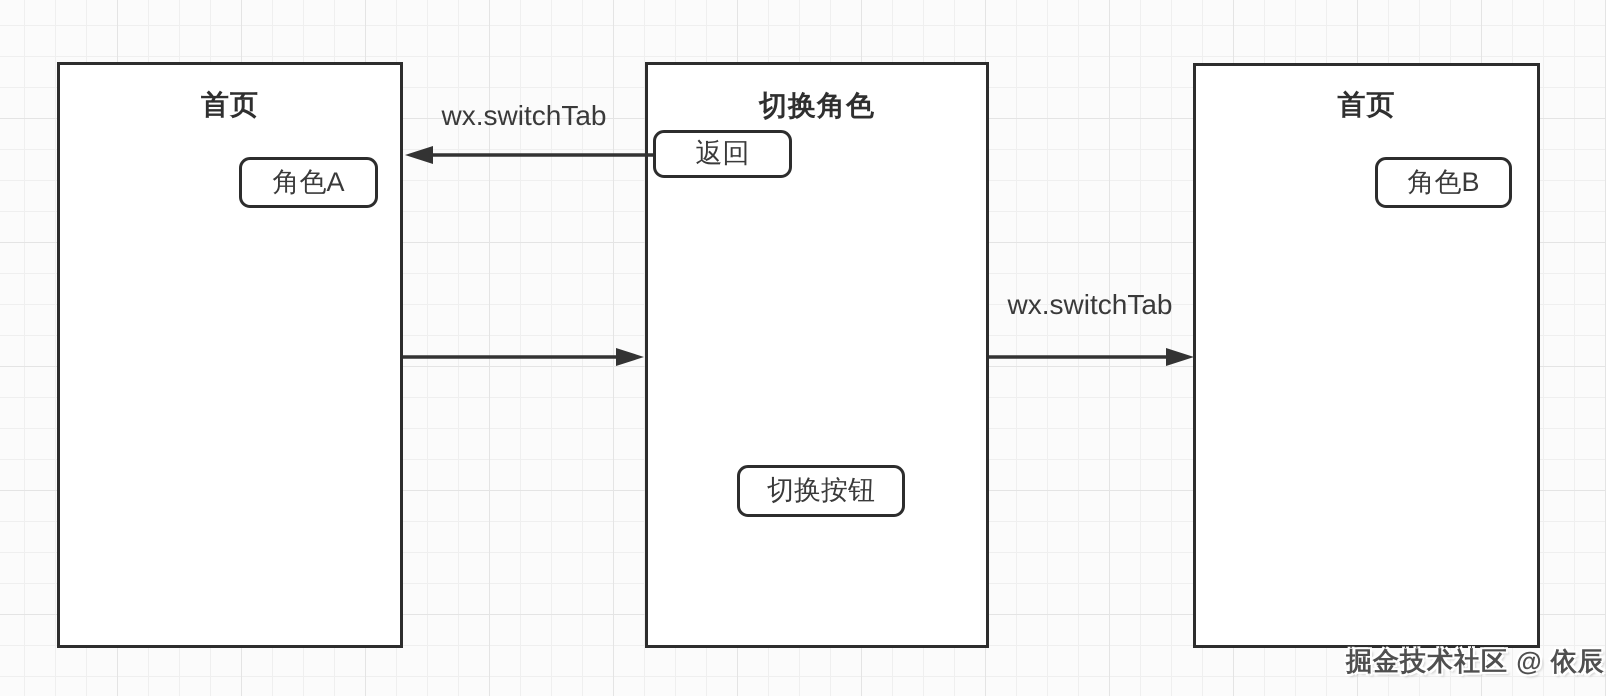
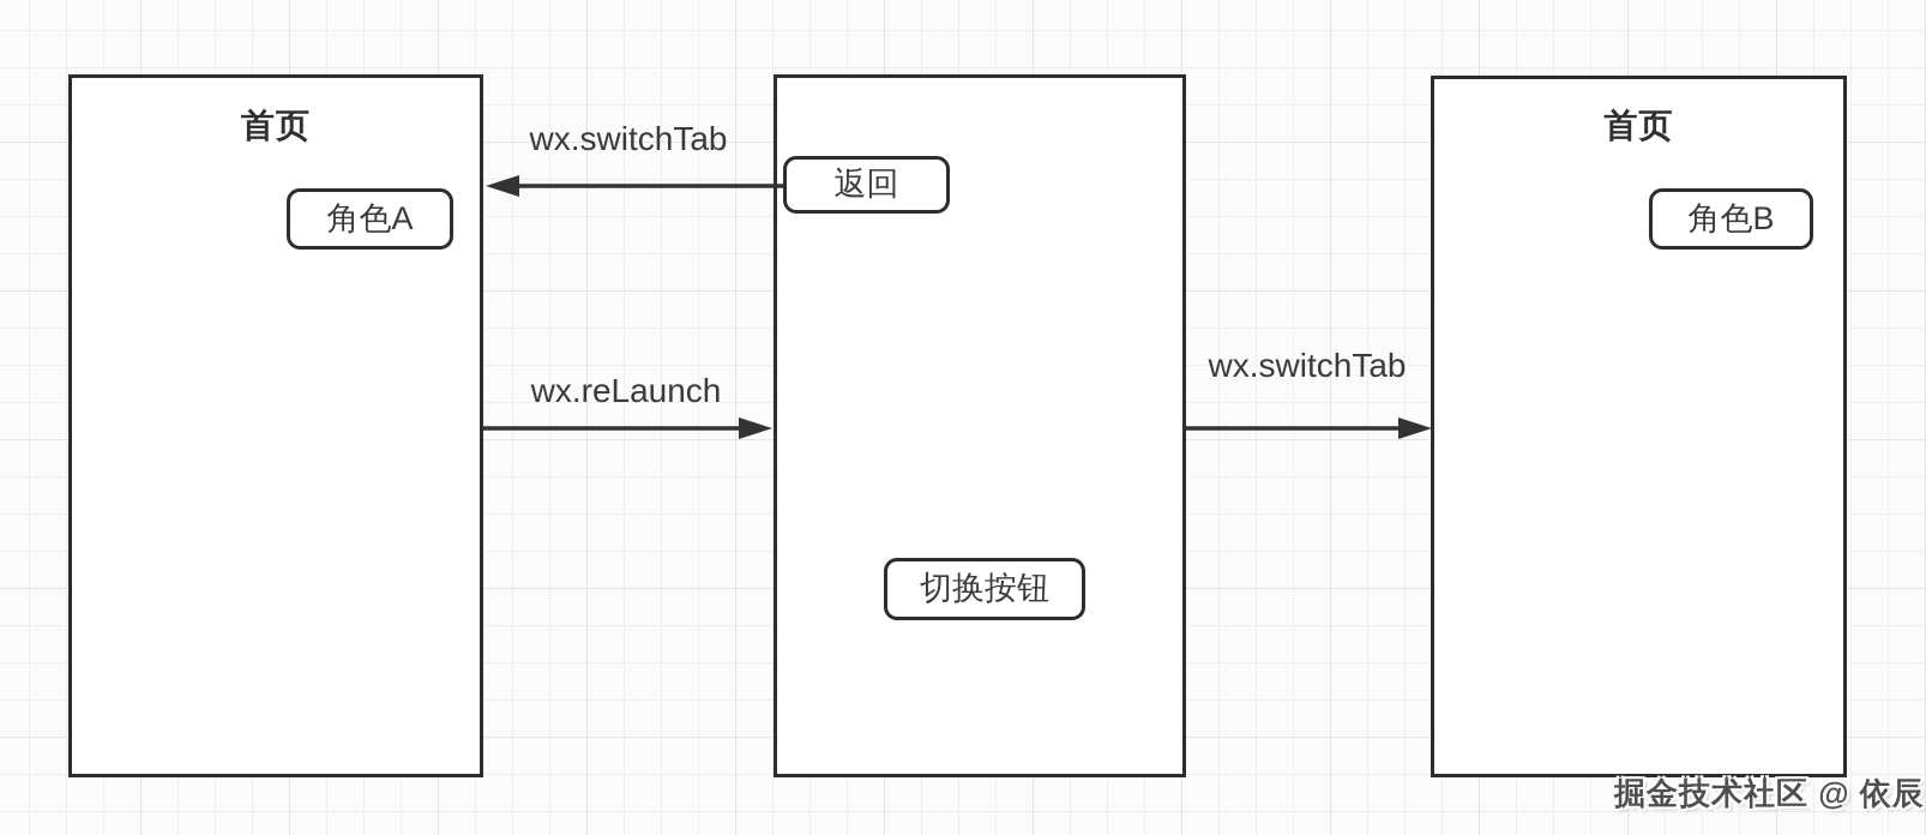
  首页
- 切换角色
  首页
  角色A
  返回
  切换按钮
  角色B
  wx.switchTab
+ wx.reLaunch
  wx.switchTab
  掘金技术社区 @ 依辰
